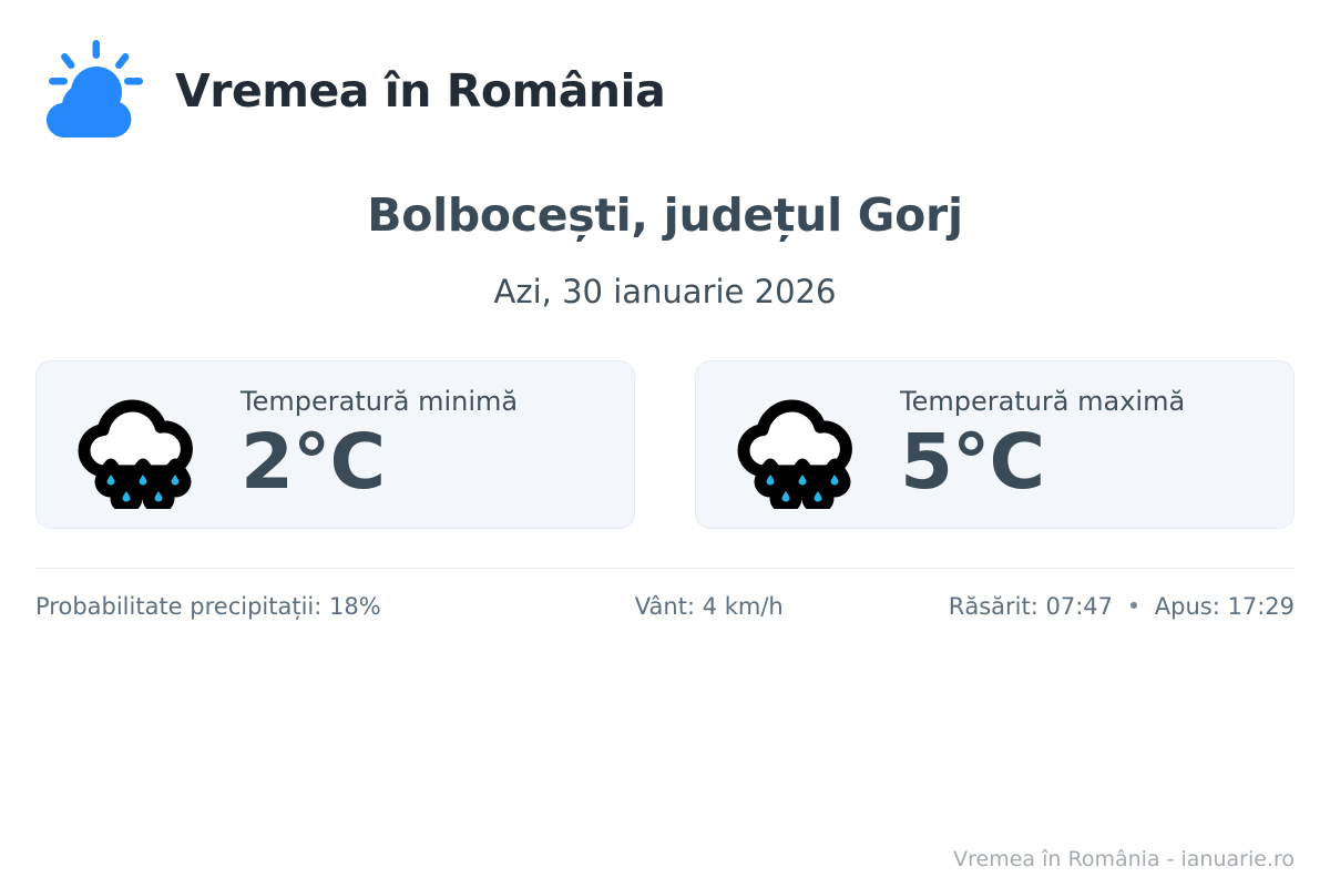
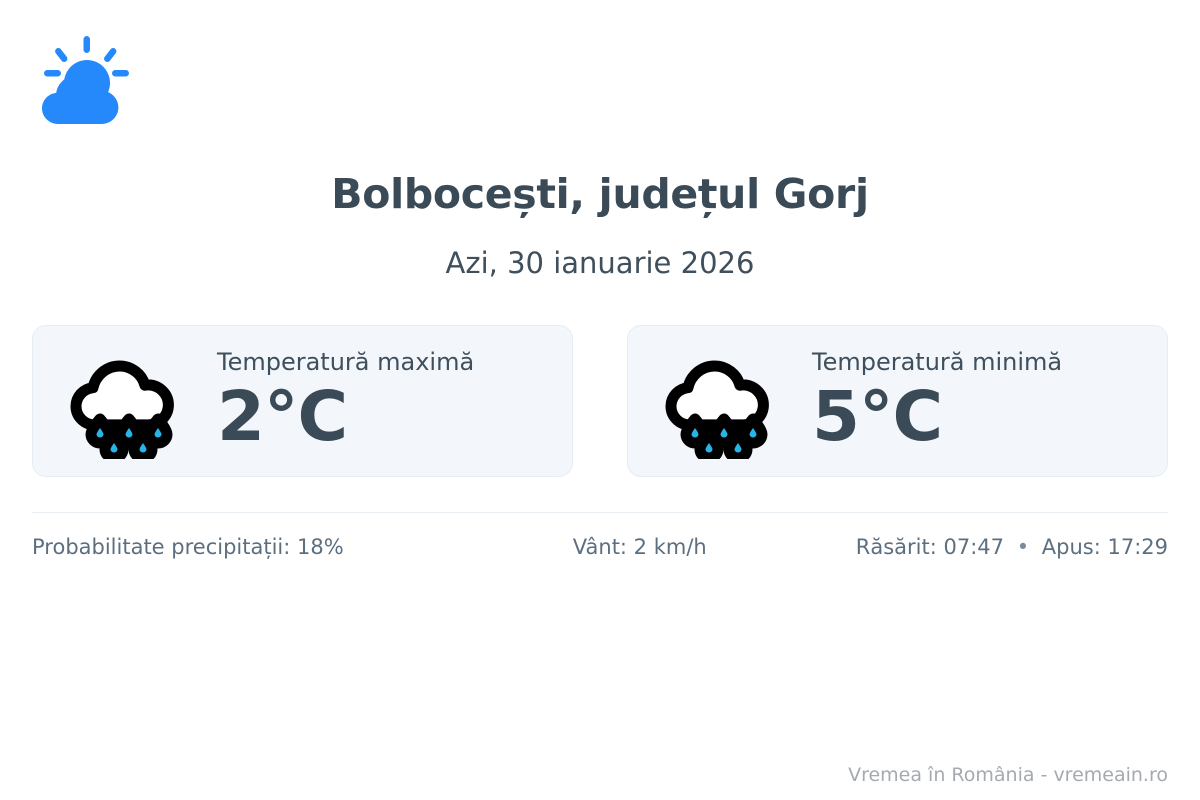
- Vremea în România
  Bolbocești, județul Gorj
  Azi, 30 ianuarie 2026
- Temperatură minimă
+ Temperatură maximă
  2°C
- Temperatură maximă
+ Temperatură minimă
  5°C
  Probabilitate precipitații: 18%
- Vânt: 4 km/h
+ Vânt: 2 km/h
  Răsărit: 07:47 • Apus: 17:29
- Vremea în România - ianuarie.ro
+ Vremea în România - vremeain.ro
